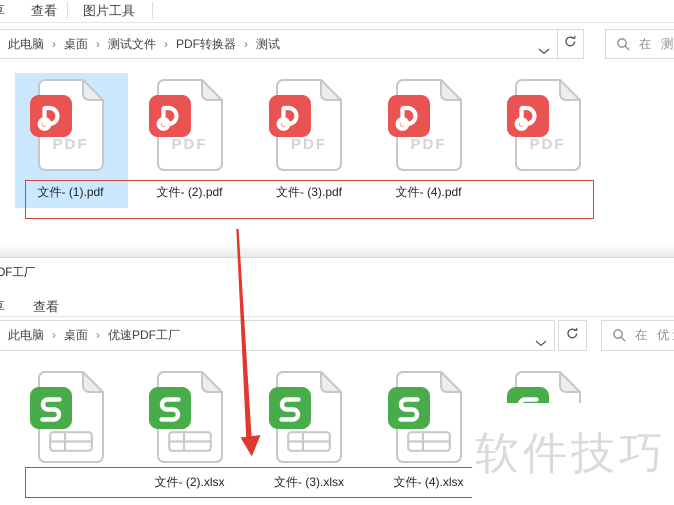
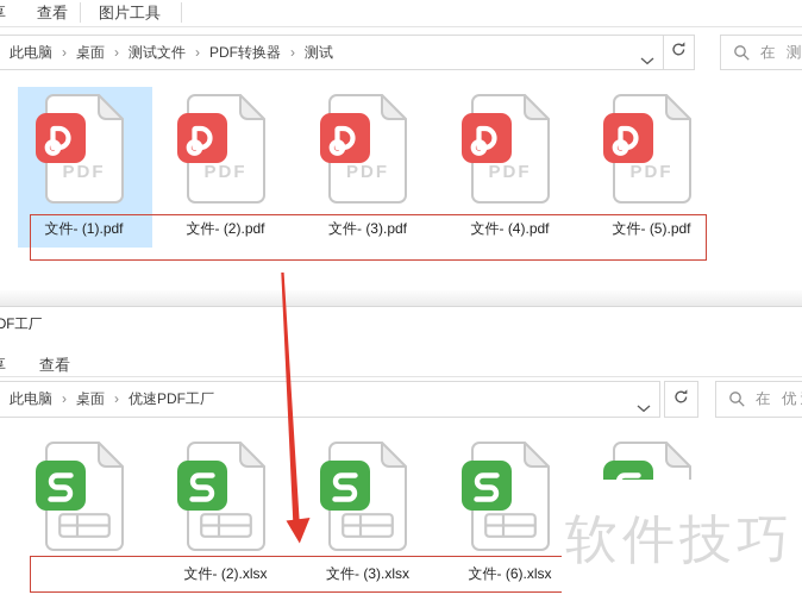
  查看
  图片工具
  此电脑 › 桌面 › 测试文件 › PDF转换器 › 测试
  在 测
  PDF
  文件- (1).pdf
  PDF
  文件- (2).pdf
  PDF
  文件- (3).pdf
  PDF
  文件- (4).pdf
  PDF
+ 文件- (5).pdf
  DF工厂
  查看
  此电脑 › 桌面 › 优速PDF工厂
  文件- (2).xlsx
  文件- (3).xlsx
- 文件- (4).xlsx
+ 文件- (6).xlsx
  软件技巧
